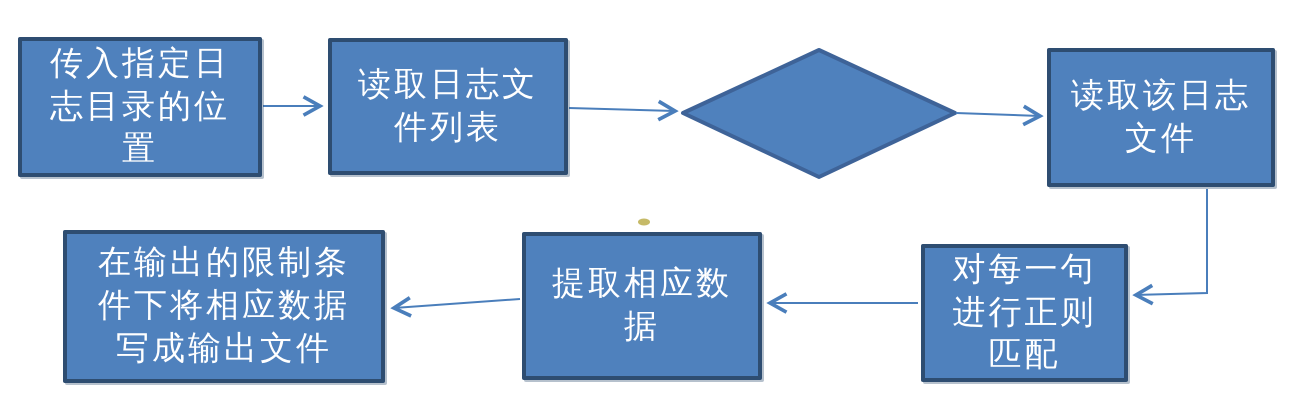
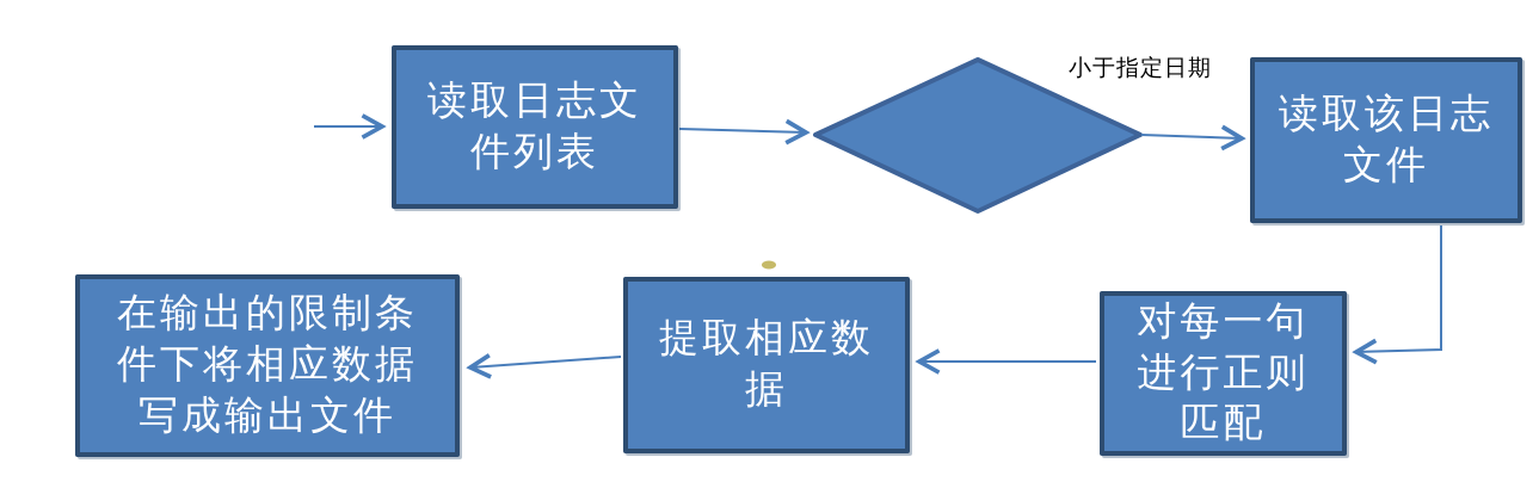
- 传入指定日
- 志目录的位
- 置
  读取日志文
  件列表
  读取该日志
  文件
  对每一句
  进行正则
  匹配
  提取相应数
  据
  在输出的限制条
  件下将相应数据
  写成输出文件
+ 小于指定日期
